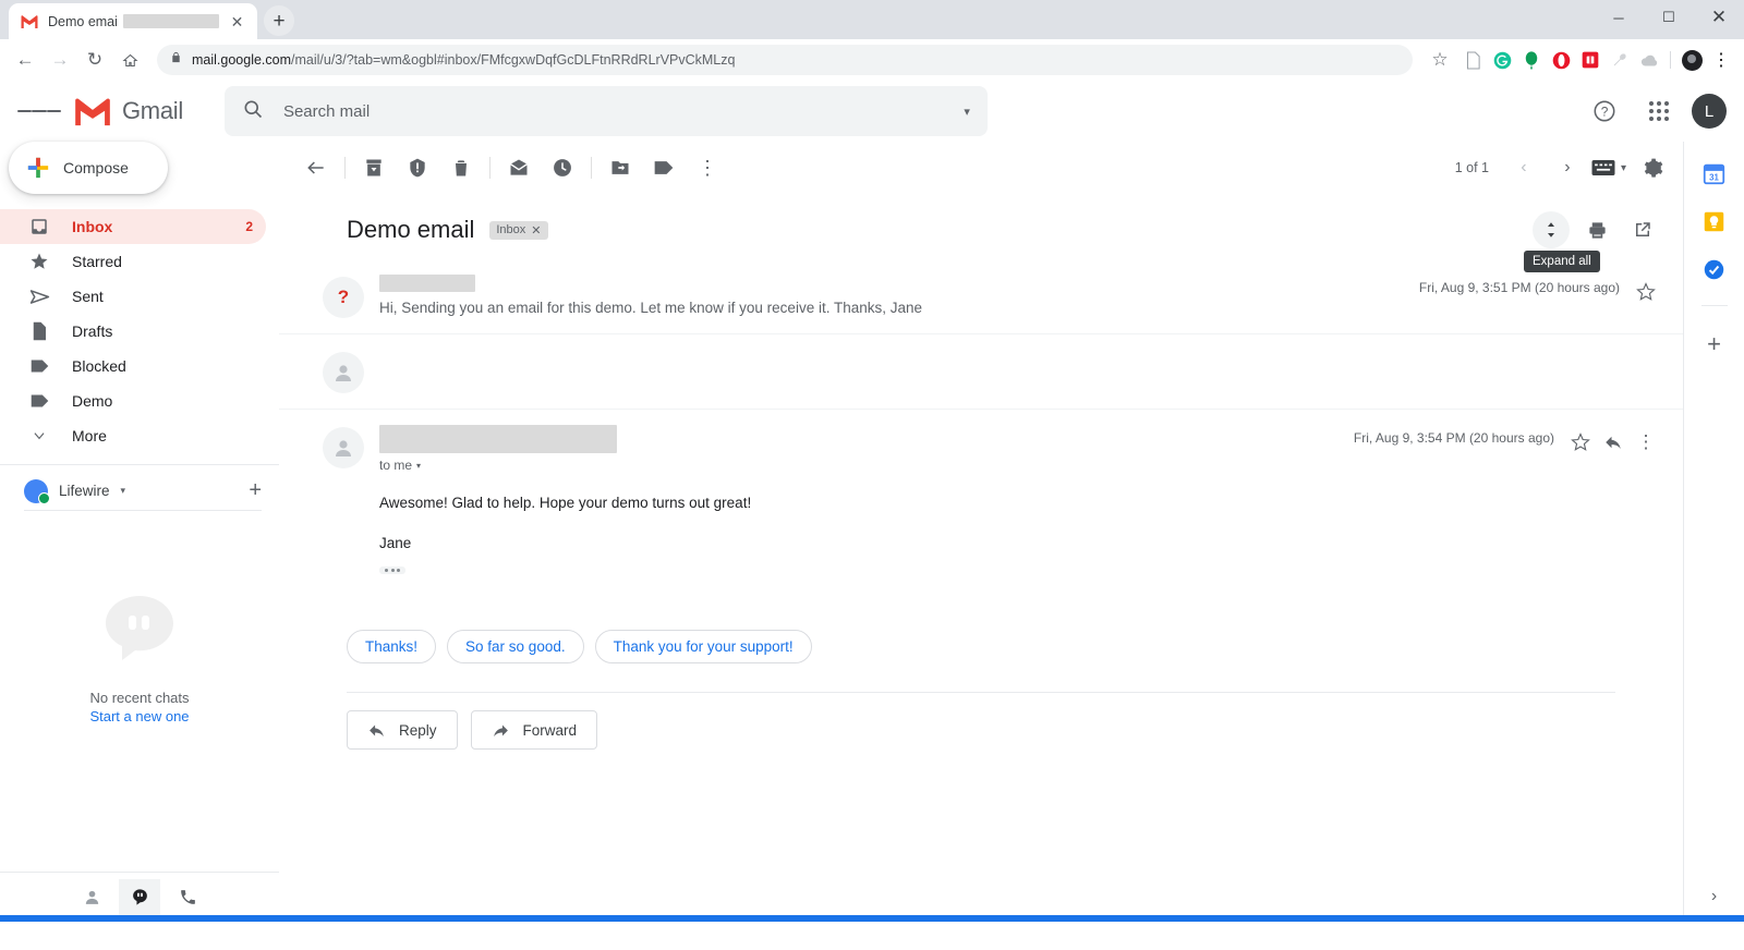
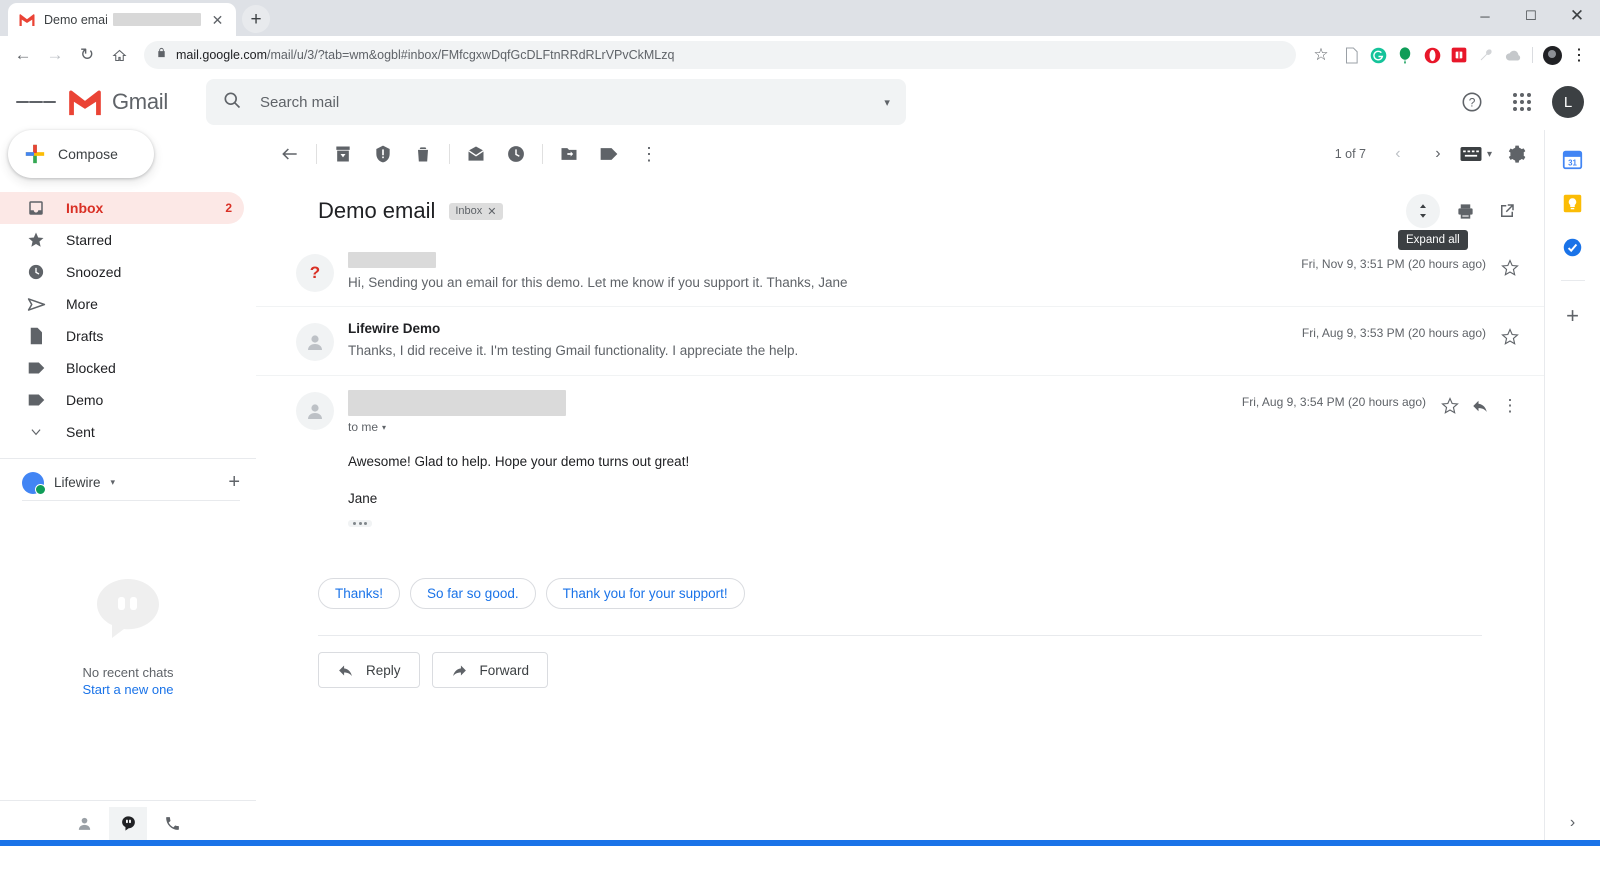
  Demo emai
  ✕
  +
  ─
  ☐
  ✕
  ←
  →
  ↻
  mail.google.com/mail/u/3/?tab=wm&ogbl#inbox/FMfcgxwDqfGcDLFtnRRdRLrVPvCkMLzq
  ☆
  ⋮
  Gmail
  Search mail
  ▾
  ?
  L
  Compose
  Inbox
  2
  Starred
+ Snoozed
- Sent
+ More
  Drafts
  Blocked
  Demo
- More
+ Sent
  Lifewire
  ▾
  +
  No recent chats
  Start a new one
  ⋮
- 1 of 1
+ 1 of 7
  ‹
  ›
  ▾
  Demo email
  Inbox
  ✕
  Expand all
  ?
- Hi, Sending you an email for this demo. Let me know if you receive it. Thanks, Jane
+ Hi, Sending you an email for this demo. Let me know if you support it. Thanks, Jane
- Fri, Aug 9, 3:51 PM (20 hours ago)
+ Fri, Nov 9, 3:51 PM (20 hours ago)
+ Lifewire Demo
+ Thanks, I did receive it. I'm testing Gmail functionality. I appreciate the help.
+ Fri, Aug 9, 3:53 PM (20 hours ago)
  to me
  ▾
  Awesome! Glad to help. Hope your demo turns out great!
  Jane
  Fri, Aug 9, 3:54 PM (20 hours ago)
  ⋮
  Thanks!
  So far so good.
  Thank you for your support!
  Reply
  Forward
  31
  +
  ›
